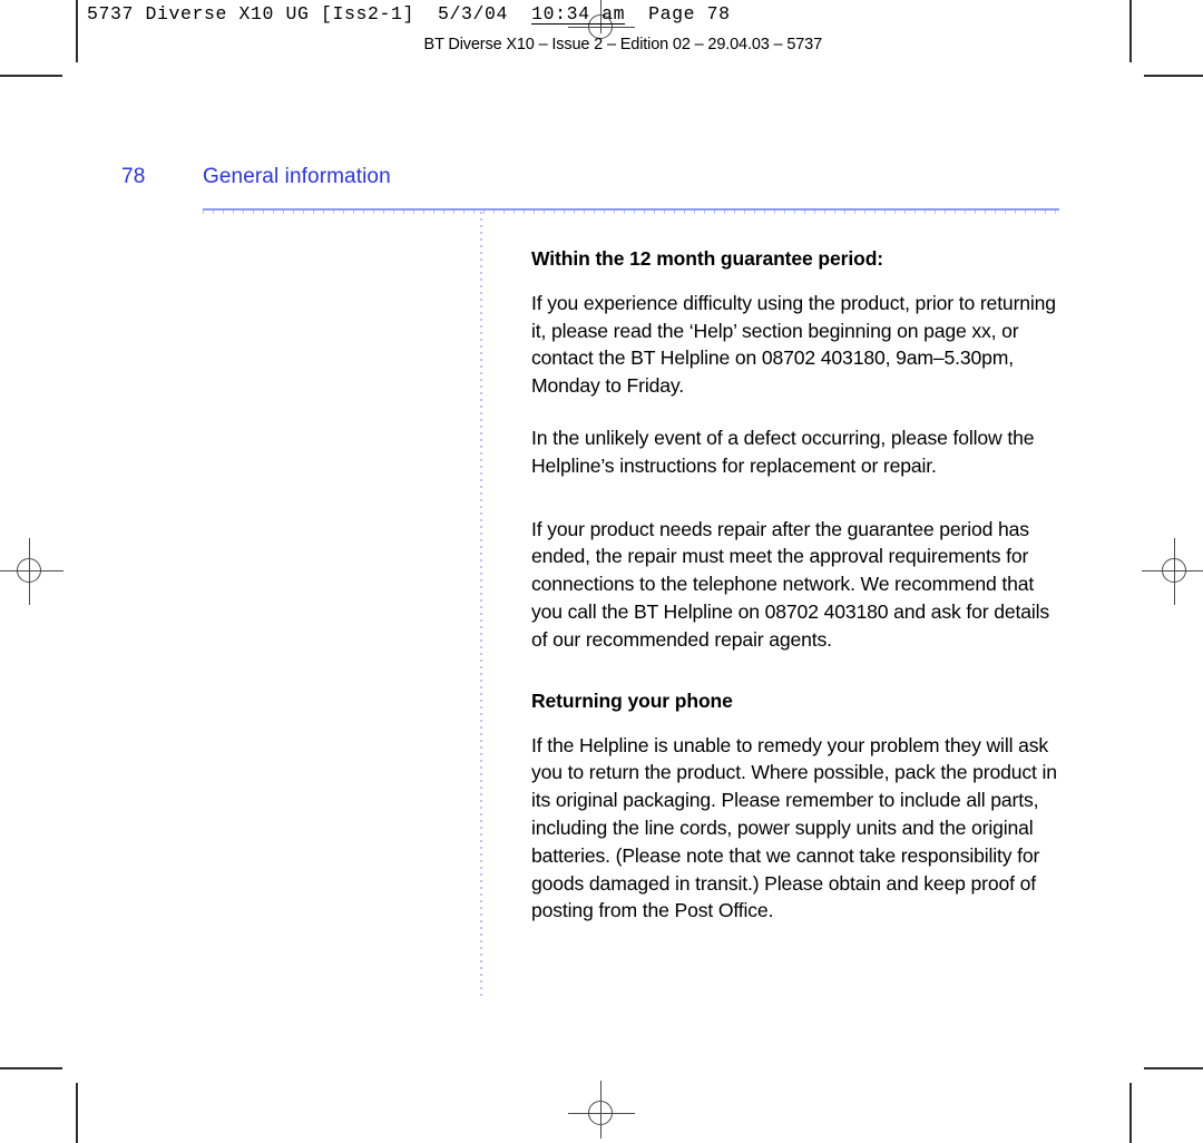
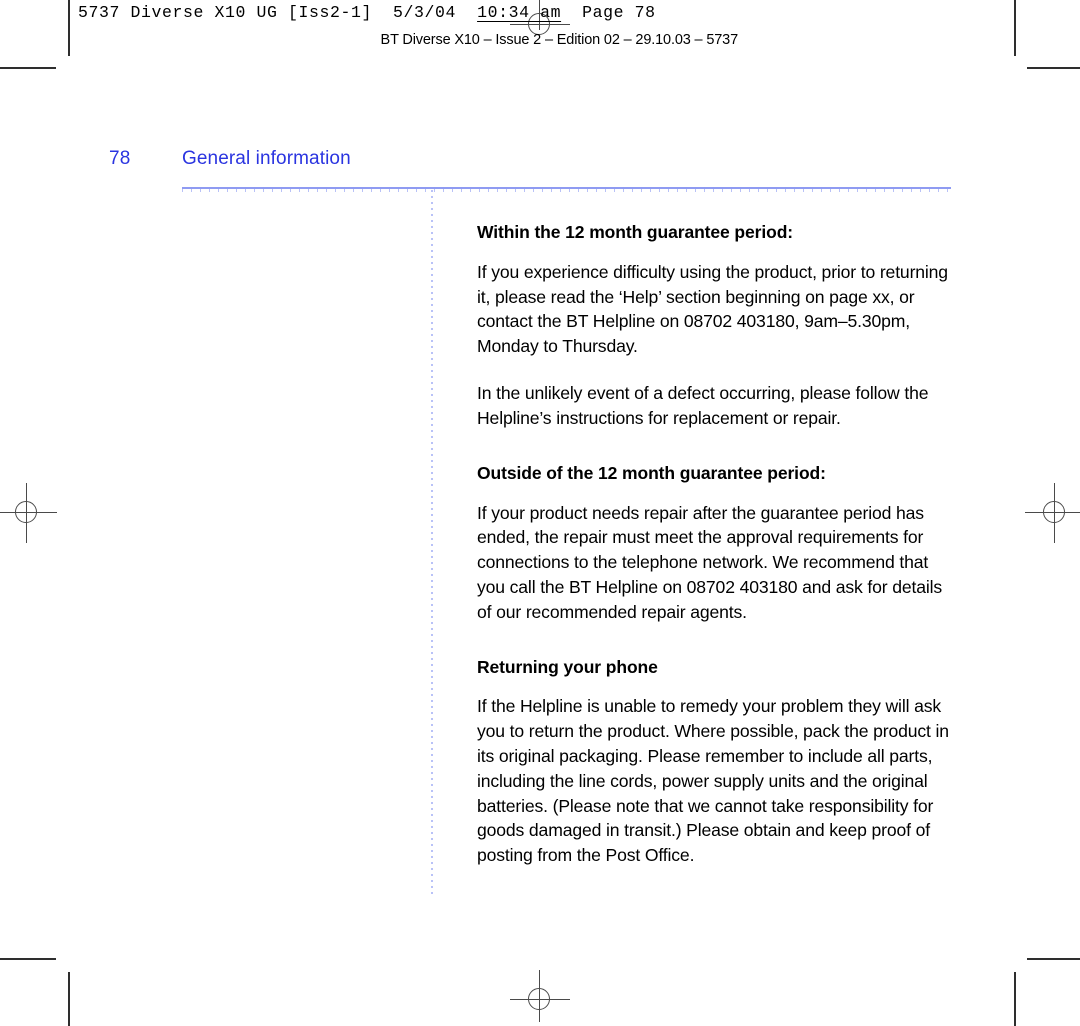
  5737 Diverse X10 UG [Iss2-1] 5/3/04 10:34 am Page 78
- BT Diverse X10 – Issue 2 – Edition 02 – 29.04.03 – 5737
+ BT Diverse X10 – Issue 2 – Edition 02 – 29.10.03 – 5737
  78
  General information
  Within the 12 month guarantee period:
- If you experience difficulty using the product, prior to returning it, please read the ‘Help’ section beginning on page xx, or contact the BT Helpline on 08702 403180, 9am–5.30pm, Monday to Friday.
+ If you experience difficulty using the product, prior to returning it, please read the ‘Help’ section beginning on page xx, or contact the BT Helpline on 08702 403180, 9am–5.30pm, Monday to Thursday.
  In the unlikely event of a defect occurring, please follow the Helpline’s instructions for replacement or repair.
+ Outside of the 12 month guarantee period:
  If your product needs repair after the guarantee period has ended, the repair must meet the approval requirements for connections to the telephone network. We recommend that you call the BT Helpline on 08702 403180 and ask for details of our recommended repair agents.
  Returning your phone
  If the Helpline is unable to remedy your problem they will ask you to return the product. Where possible, pack the product in its original packaging. Please remember to include all parts, including the line cords, power supply units and the original batteries. (Please note that we cannot take responsibility for goods damaged in transit.) Please obtain and keep proof of posting from the Post Office.
